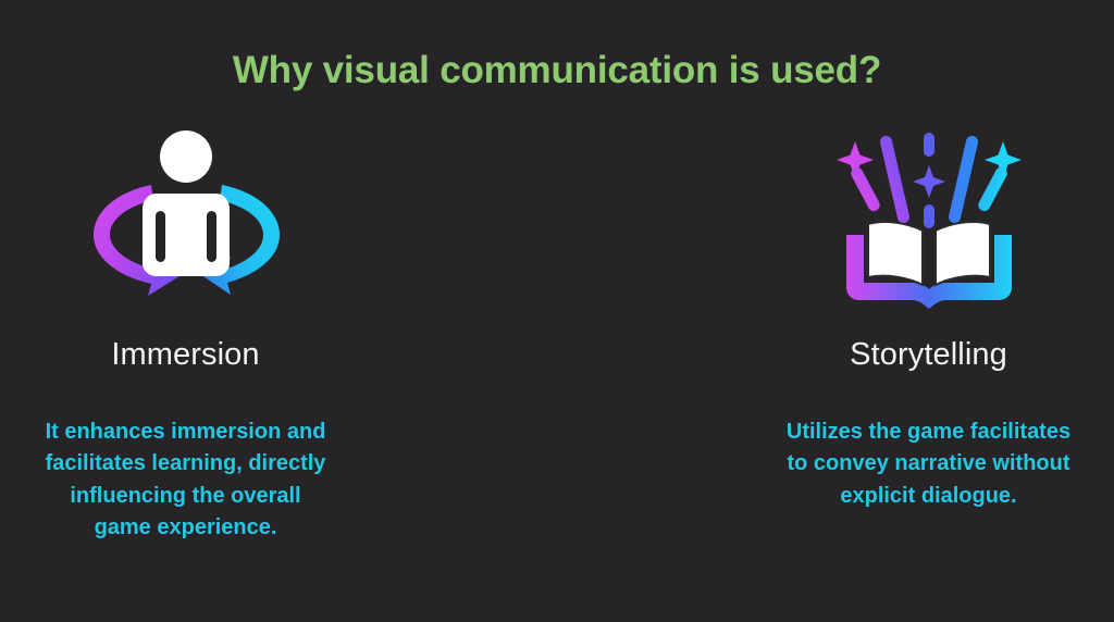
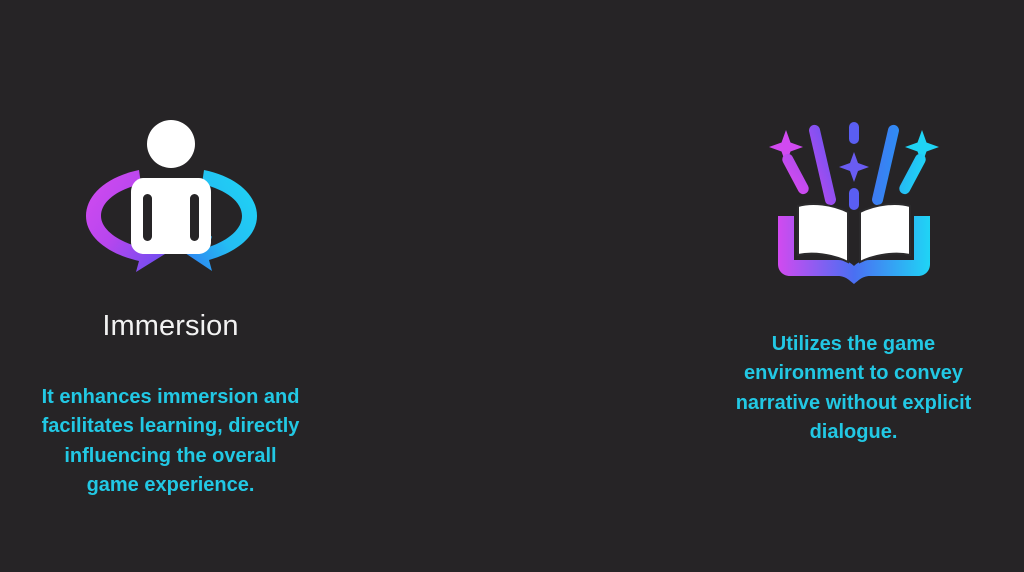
- Why visual communication is used?
  Immersion
  It enhances immersion and facilitates learning, directly influencing the overall game experience.
- Storytelling
- Utilizes the game facilitates to convey narrative without explicit dialogue.
+ Utilizes the game environment to convey narrative without explicit dialogue.
